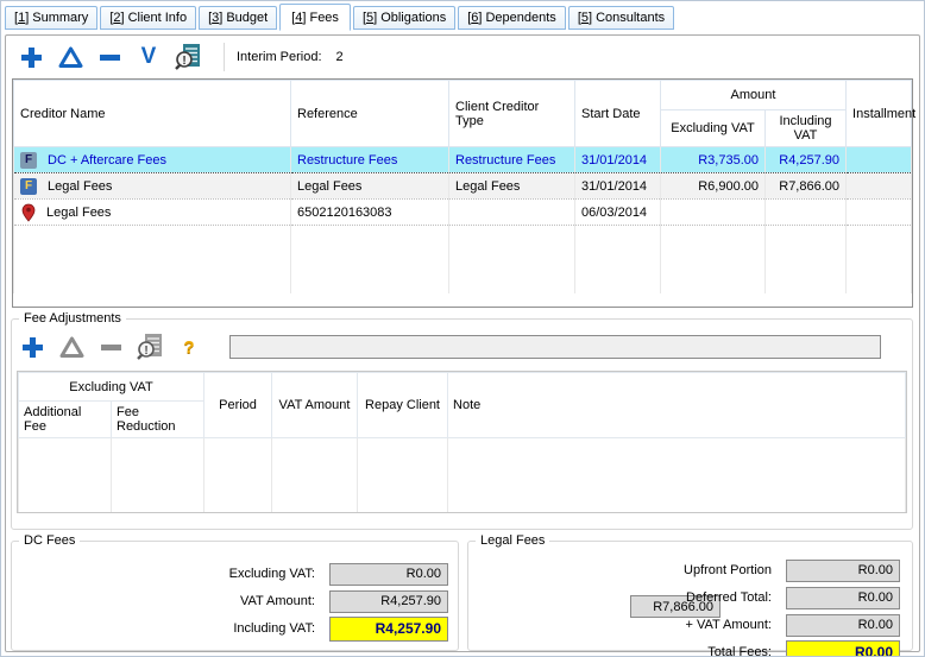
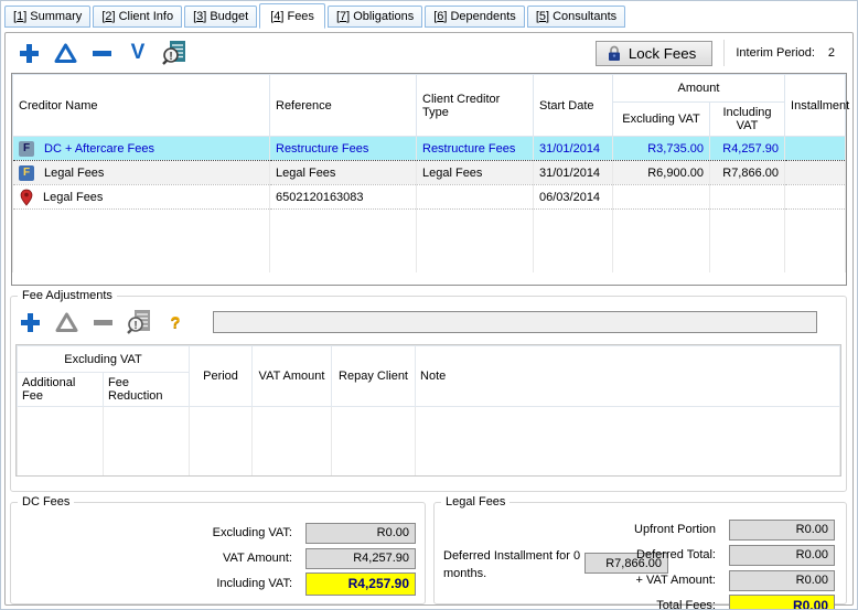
  [1] Summary
  [2] Client Info
  [3] Budget
  [4] Fees
- [5] Obligations
+ [7] Obligations
  [6] Dependents
  [5] Consultants
  V
  !
+ Lock Fees
  Interim Period:
  2
  Creditor Name	Reference	Client Creditor Type	Start Date	Amount	Installment
  Excluding VAT	Including VAT
  F DC + Aftercare Fees	Restructure Fees	Restructure Fees	31/01/2014	R3,735.00	R4,257.90
  F Legal Fees	Legal Fees	Legal Fees	31/01/2014	R6,900.00	R7,866.00
  Legal Fees	6502120163083		06/03/2014
  Fee Adjustments
  !
  ?
  Excluding VAT	Period	VAT Amount	Repay Client	Note
  Additional Fee	Fee Reduction
  DC Fees
  Excluding VAT:
  R0.00
  VAT Amount:
  R4,257.90
  Including VAT:
  R4,257.90
  Legal Fees
+ Deferred Installment for 0 months.
  R7,866.00
  Upfront Portion
  R0.00
  Deferred Total:
  R0.00
  + VAT Amount:
  R0.00
  Total Fees:
  R0.00
